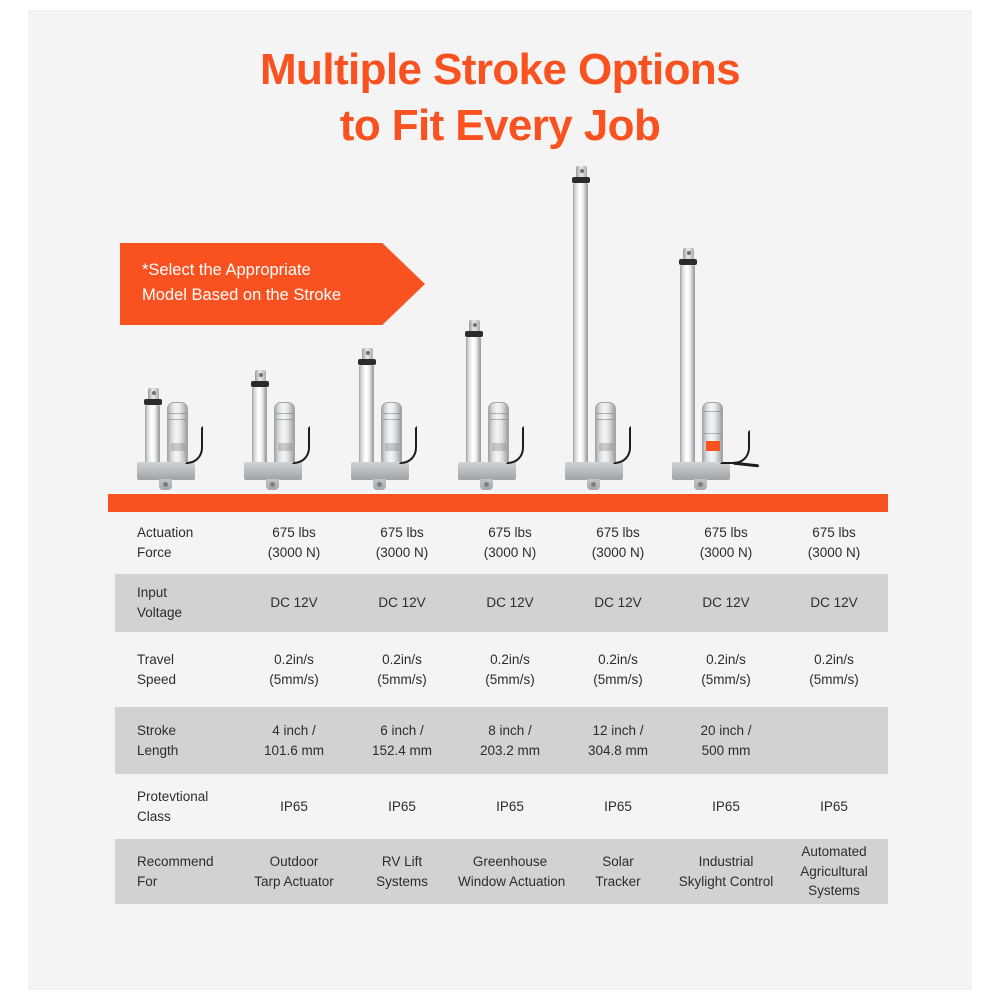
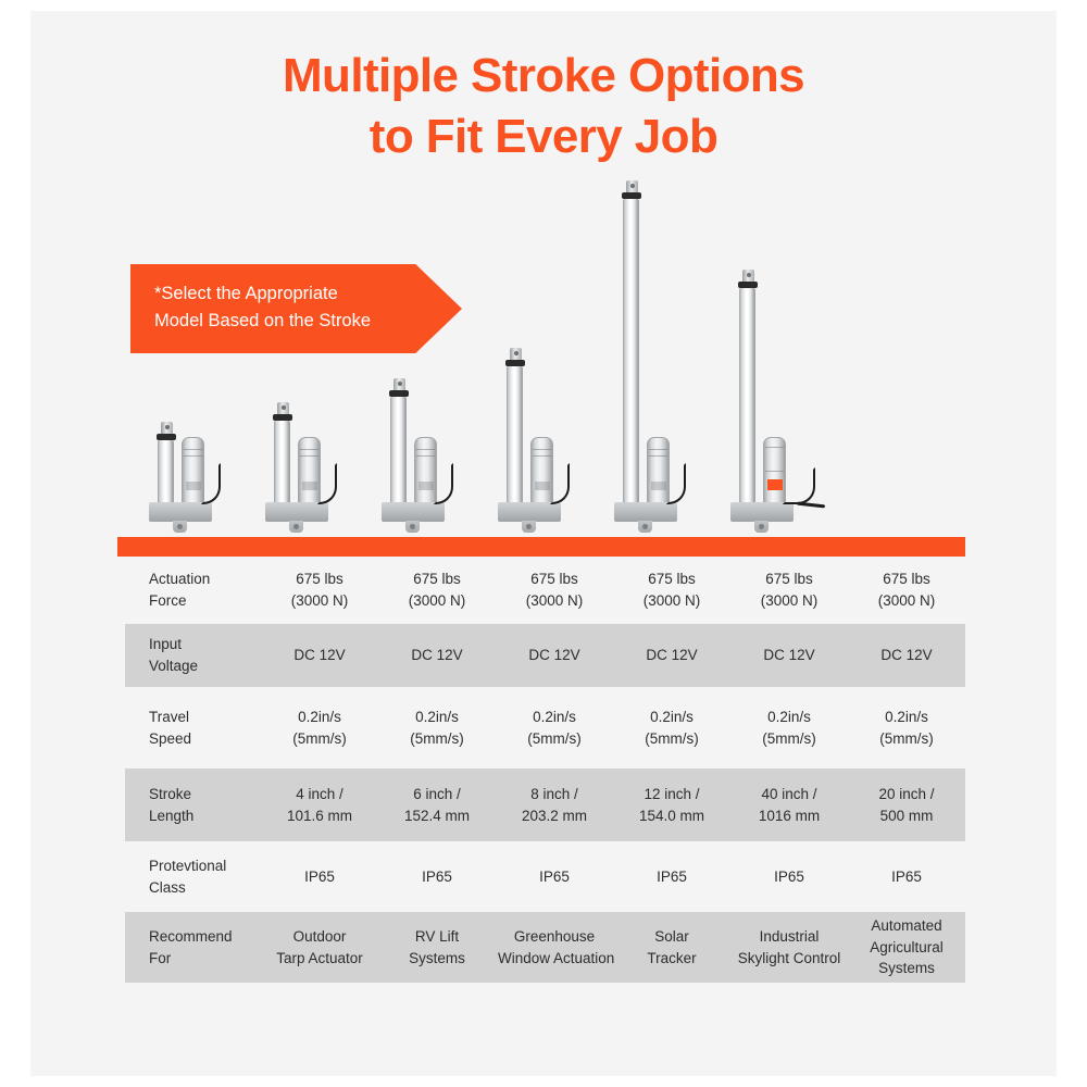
  Multiple Stroke Options
  to Fit Every Job
  *Select the Appropriate
  Model Based on the Stroke
  Actuation
  Force
  675 lbs
  (3000 N)
  675 lbs
  (3000 N)
  675 lbs
  (3000 N)
  675 lbs
  (3000 N)
  675 lbs
  (3000 N)
  675 lbs
  (3000 N)
  Input
  Voltage
  DC 12V
  DC 12V
  DC 12V
  DC 12V
  DC 12V
  DC 12V
  Travel
  Speed
  0.2in/s
  (5mm/s)
  0.2in/s
  (5mm/s)
  0.2in/s
  (5mm/s)
  0.2in/s
  (5mm/s)
  0.2in/s
  (5mm/s)
  0.2in/s
  (5mm/s)
  Stroke
  Length
  4 inch /
  101.6 mm
  6 inch /
  152.4 mm
  8 inch /
  203.2 mm
  12 inch /
- 304.8 mm
+ 154.0 mm
+ 40 inch /
+ 1016 mm
  20 inch /
  500 mm
  Protevtional
  Class
  IP65
  IP65
  IP65
  IP65
  IP65
  IP65
  Recommend
  For
  Outdoor
  Tarp Actuator
  RV Lift
  Systems
  Greenhouse
  Window Actuation
  Solar
  Tracker
  Industrial
  Skylight Control
  Automated
  Agricultural
  Systems
